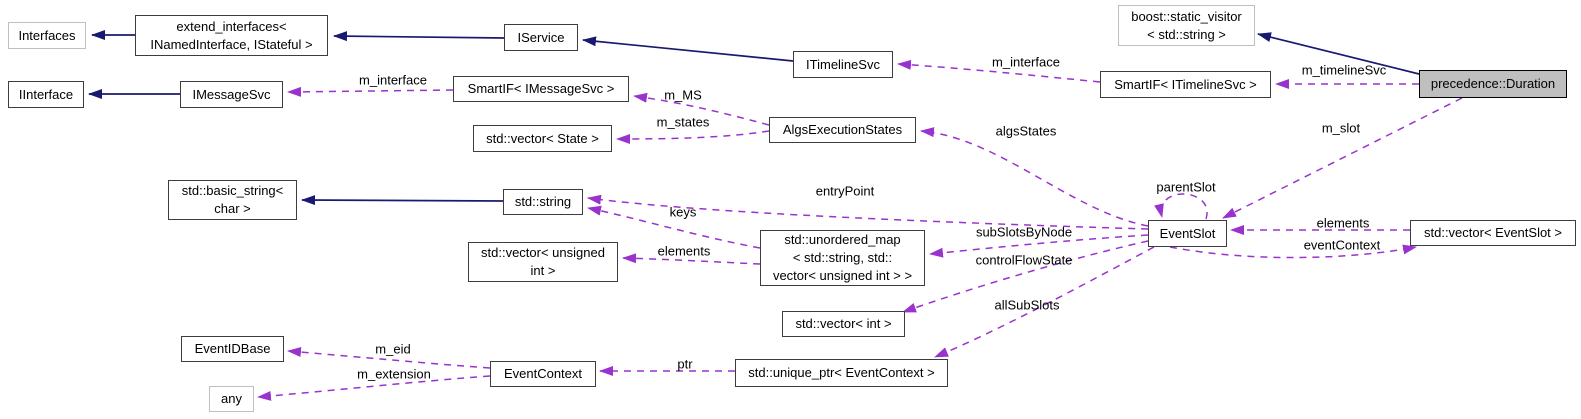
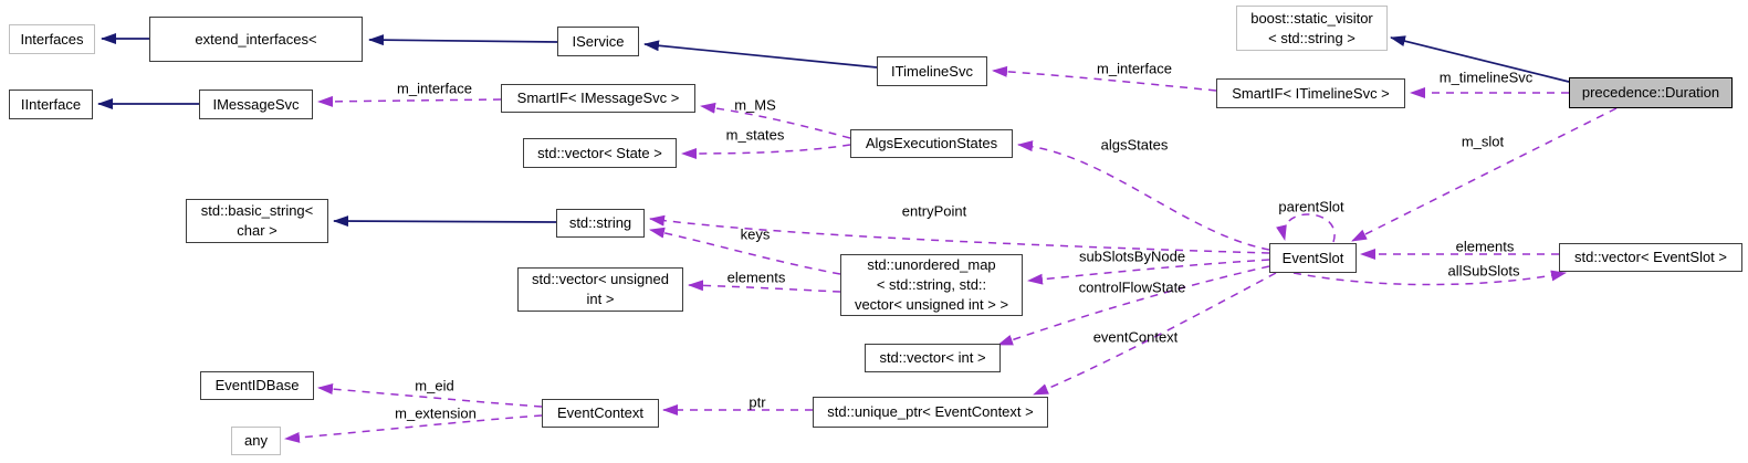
  m_interface
  m_MS
  m_states
  m_interface
  m_timelineSvc
  m_slot
  algsStates
  parentSlot
  entryPoint
  subSlotsByNode
  keys
  elements
  controlFlowState
- allSubSlots
+ eventContext
  ptr
  m_eid
  m_extension
  elements
- eventContext
+ allSubSlots
  Interfaces
  extend_interfaces<
- INamedInterface, IStateful >
  IService
  ITimelineSvc
  boost::static_visitor
  < std::string >
  SmartIF< ITimelineSvc >
  precedence::Duration
  IInterface
  IMessageSvc
  SmartIF< IMessageSvc >
  std::vector< State >
  AlgsExecutionStates
  std::basic_string<
  char >
  std::string
  std::vector< unsigned
  int >
  std::unordered_map
  < std::string, std::
  vector< unsigned int > >
  EventSlot
  std::vector< EventSlot >
  std::vector< int >
  EventIDBase
  EventContext
  std::unique_ptr< EventContext >
  any
